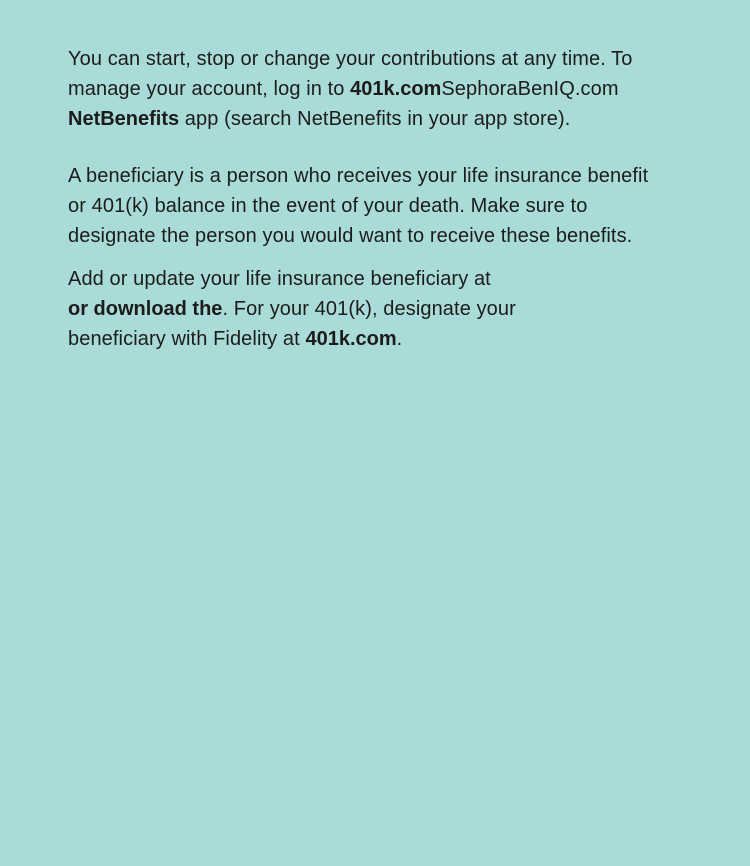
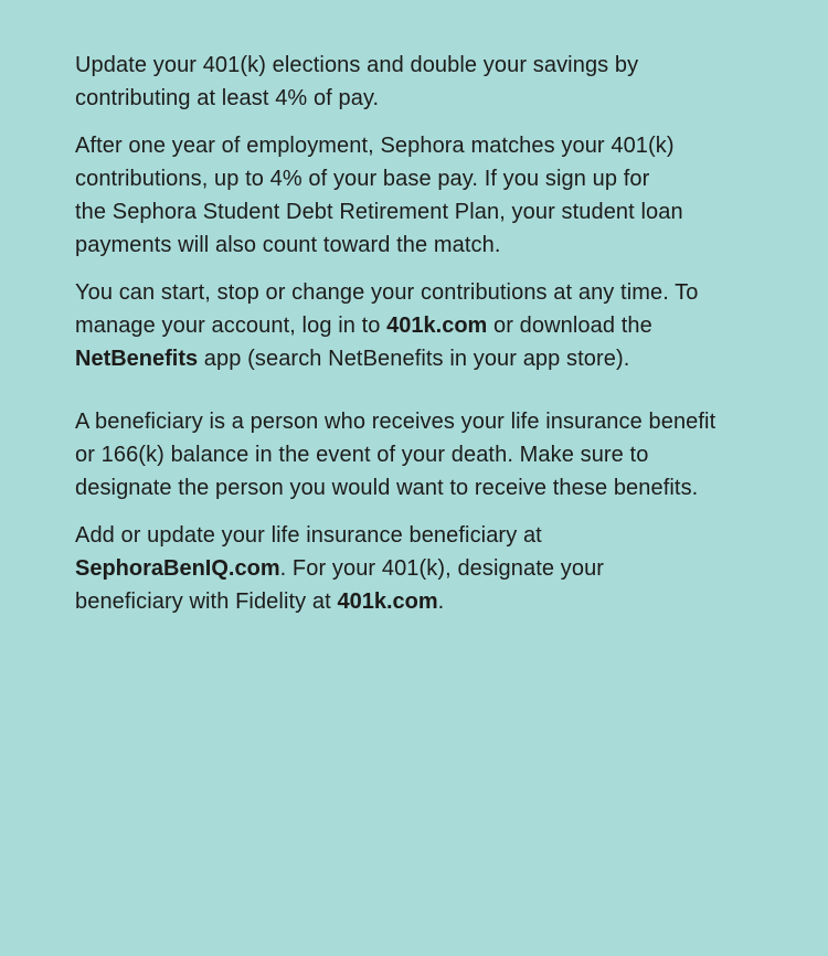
+ Update your 401(k) elections and double your savings by
+ contributing at least 4% of pay.
+ After one year of employment, Sephora matches your 401(k)
+ contributions, up to 4% of your base pay. If you sign up for
+ the Sephora Student Debt Retirement Plan, your student loan
+ payments will also count toward the match.
  You can start, stop or change your contributions at any time. To
- manage your account, log in to 401k.comSephoraBenIQ.com
+ manage your account, log in to 401k.com or download the
  NetBenefits app (search NetBenefits in your app store).
  A beneficiary is a person who receives your life insurance benefit
- or 401(k) balance in the event of your death. Make sure to
+ or 166(k) balance in the event of your death. Make sure to
  designate the person you would want to receive these benefits.
  Add or update your life insurance beneficiary at
- or download the. For your 401(k), designate your
+ SephoraBenIQ.com. For your 401(k), designate your
  beneficiary with Fidelity at 401k.com.
